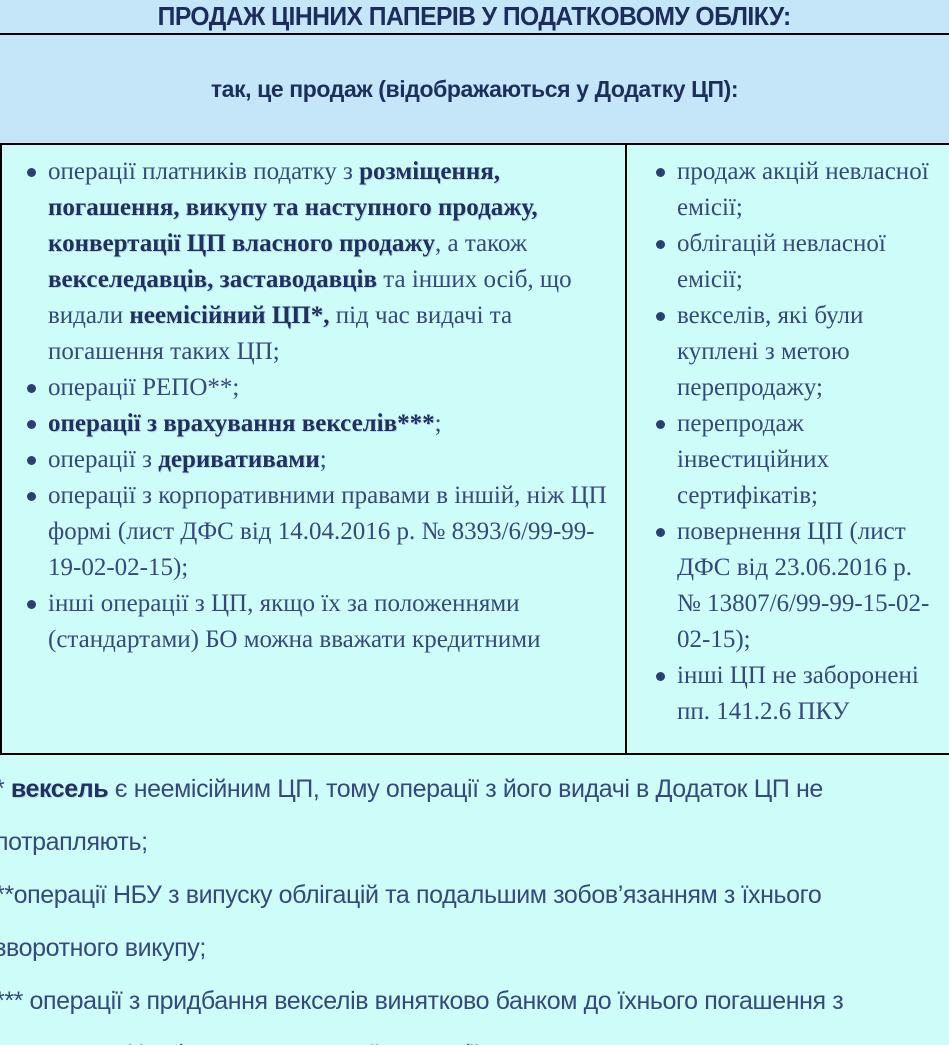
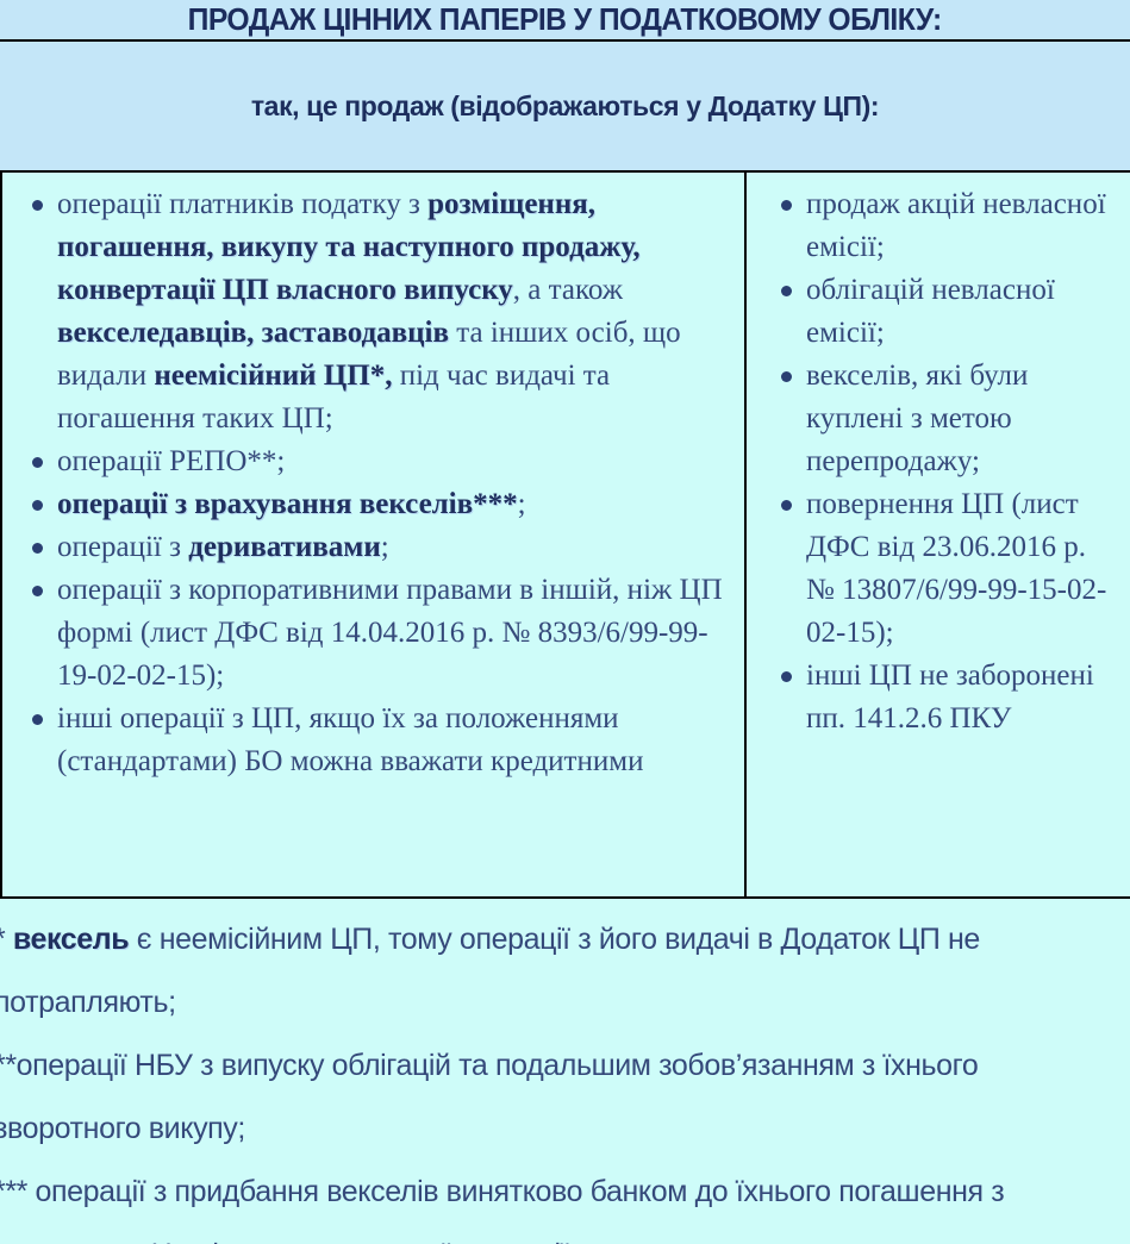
  ПРОДАЖ ЦІННИХ ПАПЕРІВ У ПОДАТКОВОМУ ОБЛІКУ:
  так, це продаж (відображаються у Додатку ЦП):
- операції платників податку з розміщення, погашення, викупу та наступного продажу, конвертації ЦП власного продажу, а також векселедавців, заставодавців та інших осіб, що видали неемісійний ЦП*, під час видачі та погашення таких ЦП;
+ операції платників податку з розміщення, погашення, викупу та наступного продажу, конвертації ЦП власного випуску, а також векселедавців, заставодавців та інших осіб, що видали неемісійний ЦП*, під час видачі та погашення таких ЦП;
  операції РЕПО**;
  операції з врахування векселів***;
  операції з деривативами;
  операції з корпоративними правами в іншій, ніж ЦП формі (лист ДФС від 14.04.2016 р. № 8393/6/99-99-19-02-02-15);
  інші операції з ЦП, якщо їх за положеннями (стандартами) БО можна вважати кредитними
  продаж акцій невласної емісії;
  облігацій невласної емісії;
  векселів, які були куплені з метою перепродажу;
- перепродаж інвестиційних сертифікатів;
  повернення ЦП (лист ДФС від 23.06.2016 р. № 13807/6/99-99-15-02-02-15);
  інші ЦП не заборонені пп. 141.2.6 ПКУ
  вексель є неемісійним ЦП, тому операції з його видачі в Додаток ЦП не потрапляють;
  *операції НБУ з випуску облігацій та подальшим зобов’язанням з їхнього зворотного викупу;
